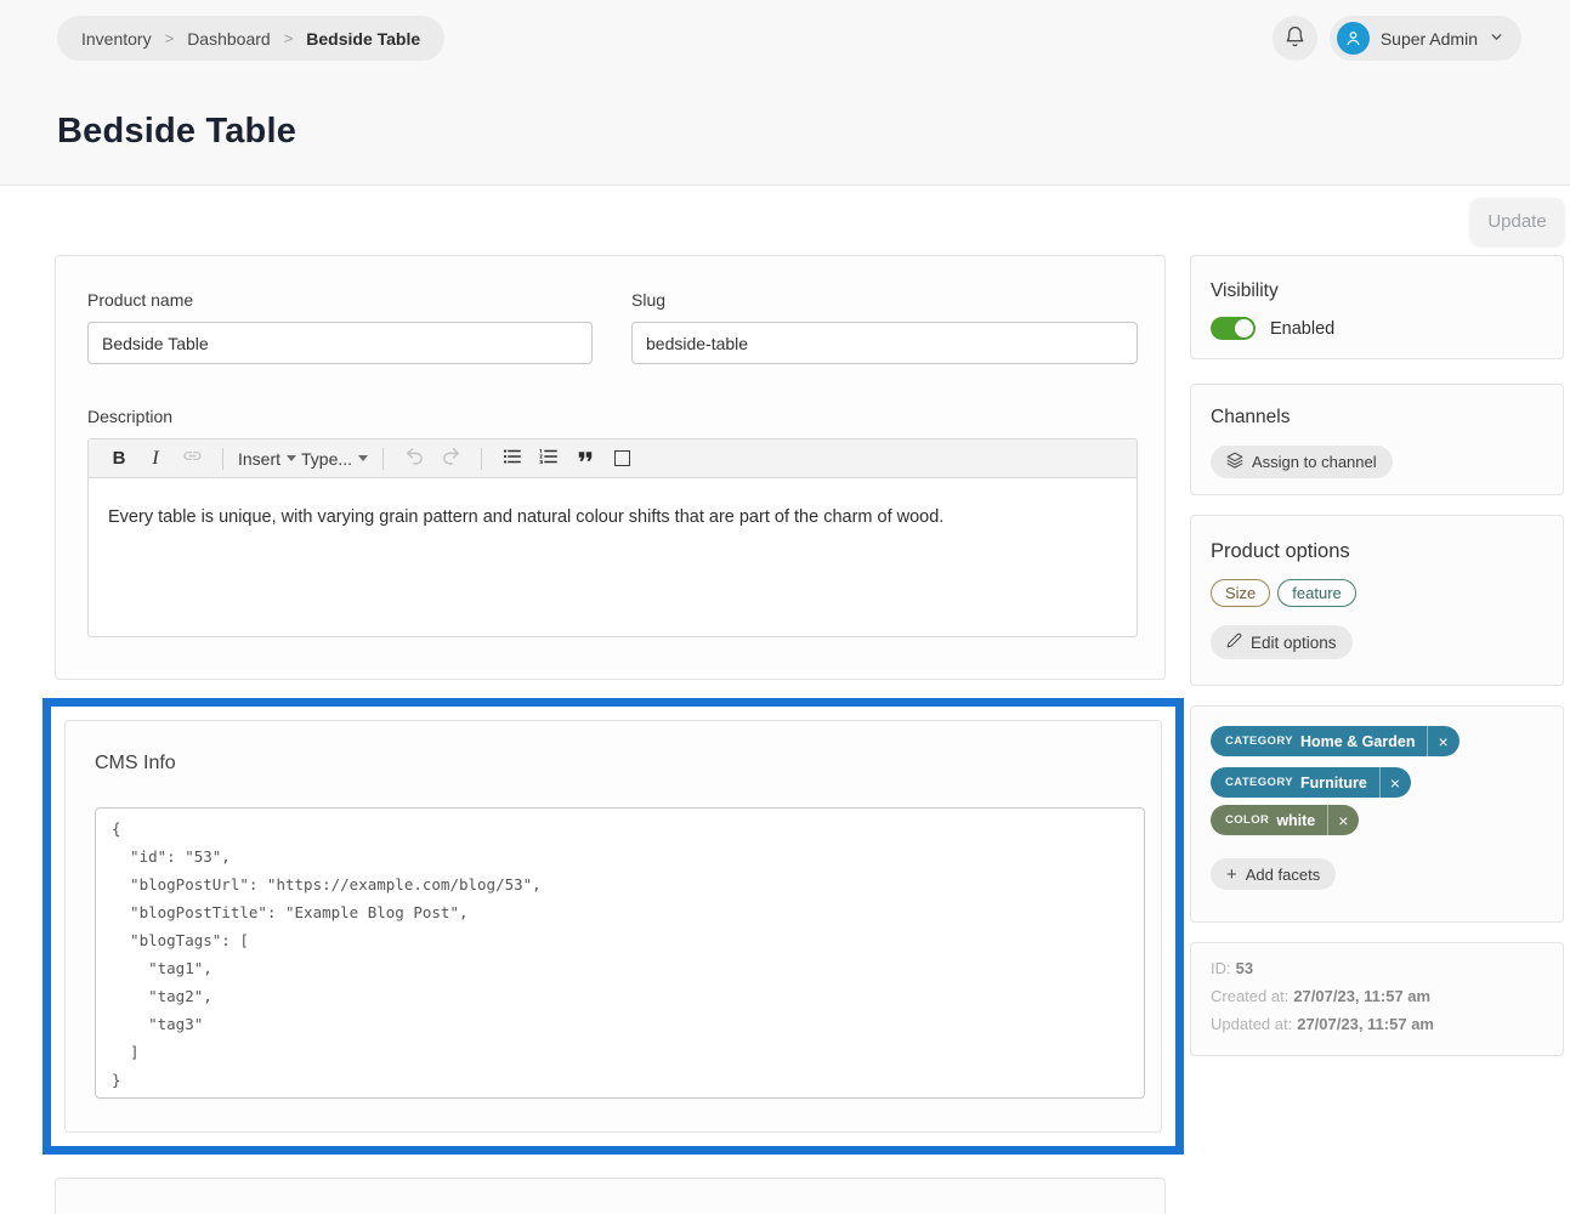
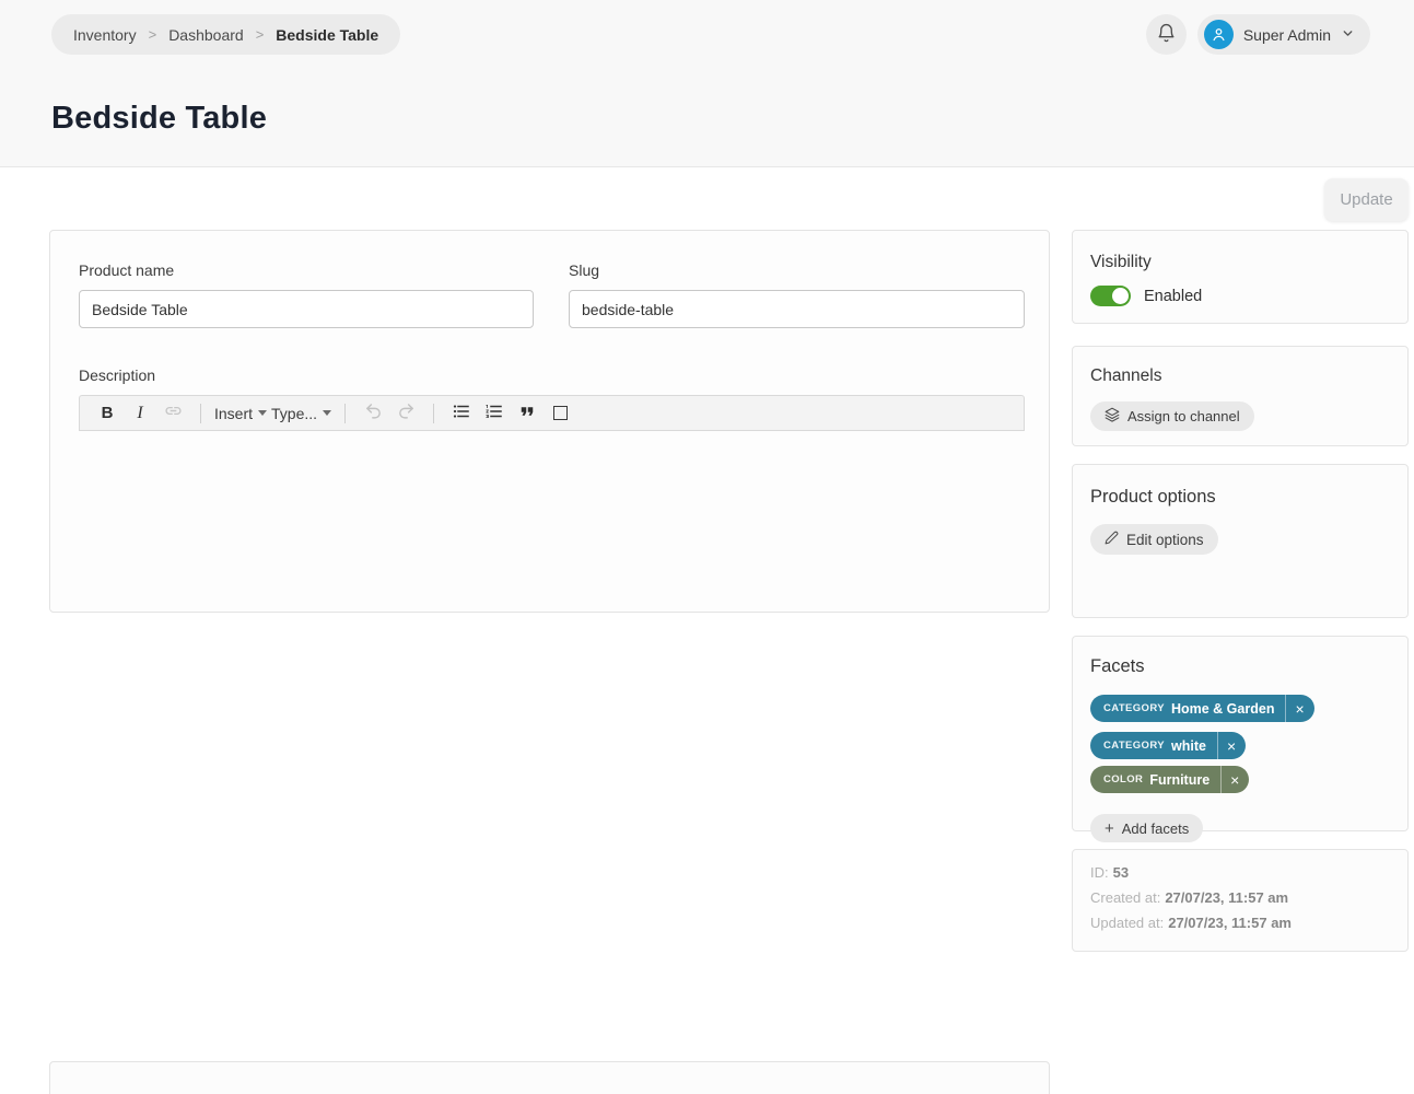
  Inventory
  >
  Dashboard
  >
  Bedside Table
  Super Admin
  Bedside Table
  Update
  Product name
  Bedside Table
  Slug
  bedside-table
  Description
  B
  I
  Insert
  Type...
- Every table is unique, with varying grain pattern and natural colour shifts that are part of the charm of wood.
- CMS Info
- {
- "id": "53",
- "blogPostUrl": "https://example.com/blog/53",
- "blogPostTitle": "Example Blog Post",
- "blogTags": [
- "tag1",
- "tag2",
- "tag3"
- ]
- }
  Visibility
  Enabled
  Channels
  Assign to channel
  Product options
- Size
- feature
  Edit options
+ Facets
  CATEGORY
  Home & Garden
  ×
  CATEGORY
- Furniture
+ white
  ×
  COLOR
- white
+ Furniture
  ×
  +
  Add facets
  ID: 53
  Created at: 27/07/23, 11:57 am
  Updated at: 27/07/23, 11:57 am
